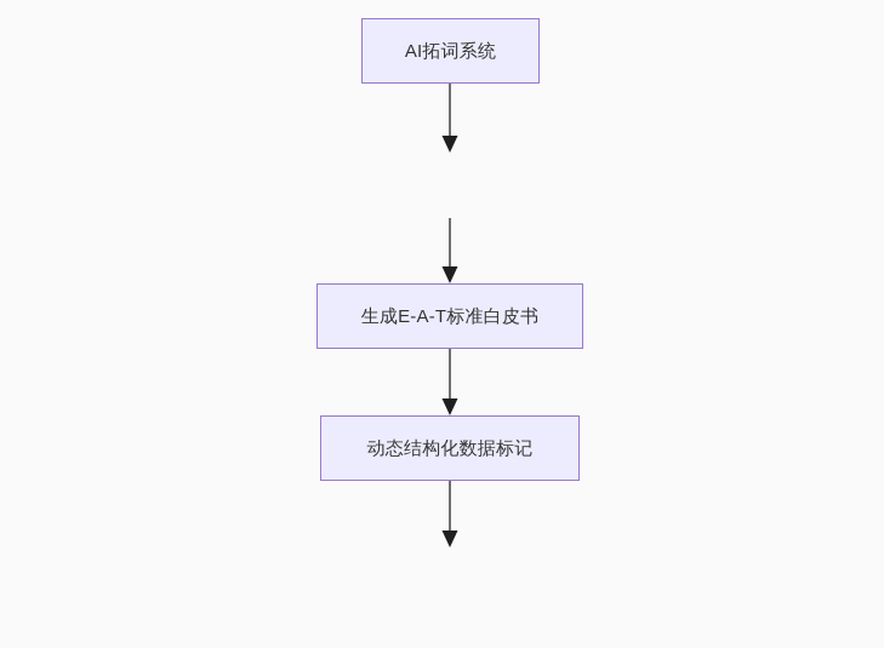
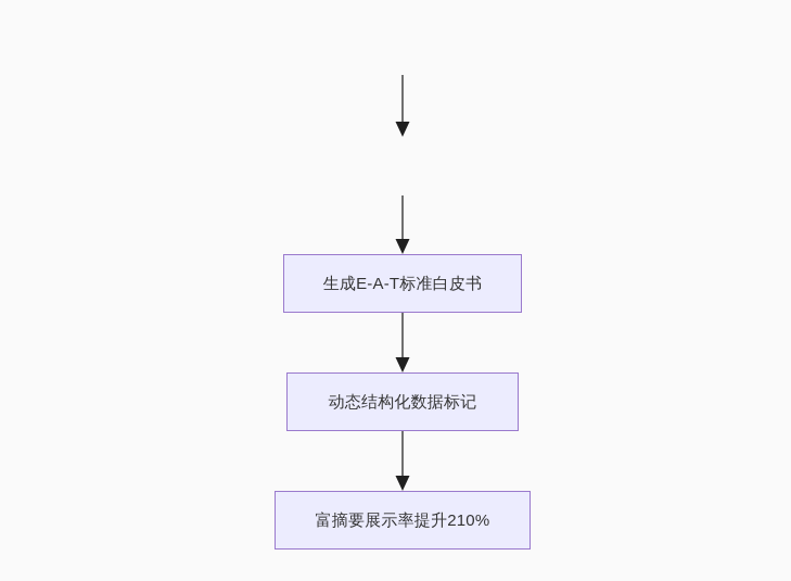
- AI拓词系统
  生成E-A-T标准白皮书
  动态结构化数据标记
+ 富摘要展示率提升210%
